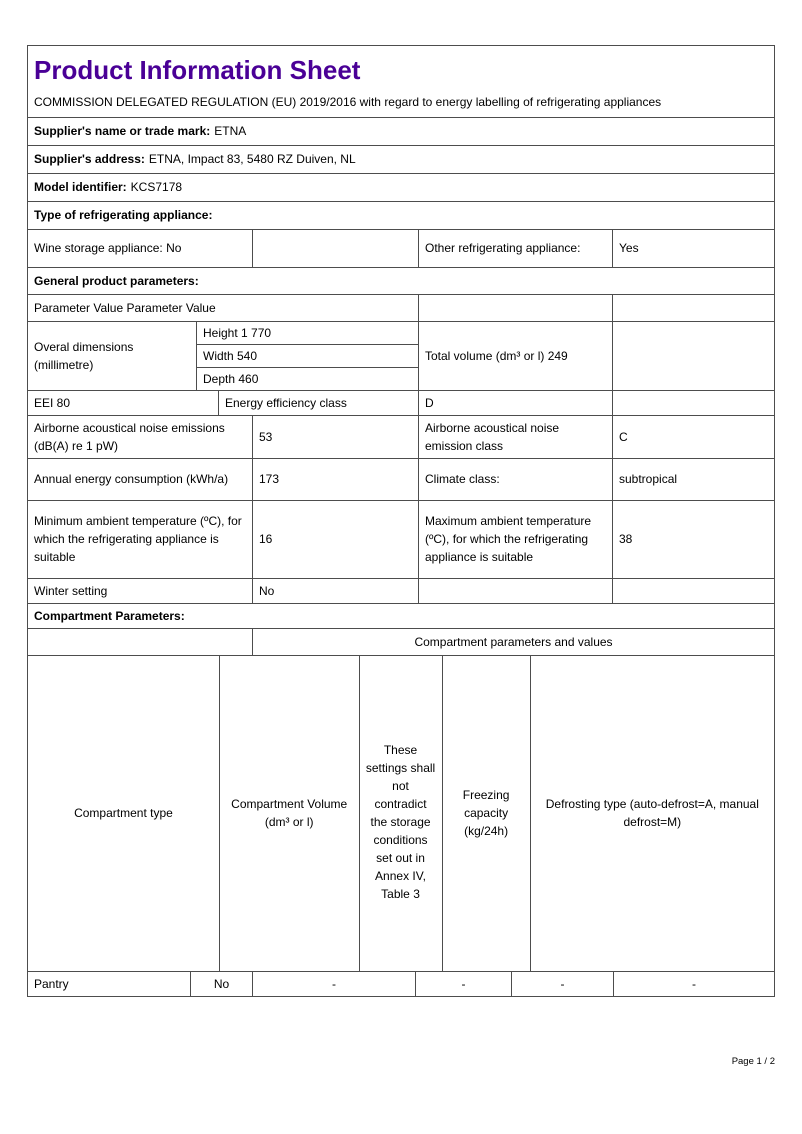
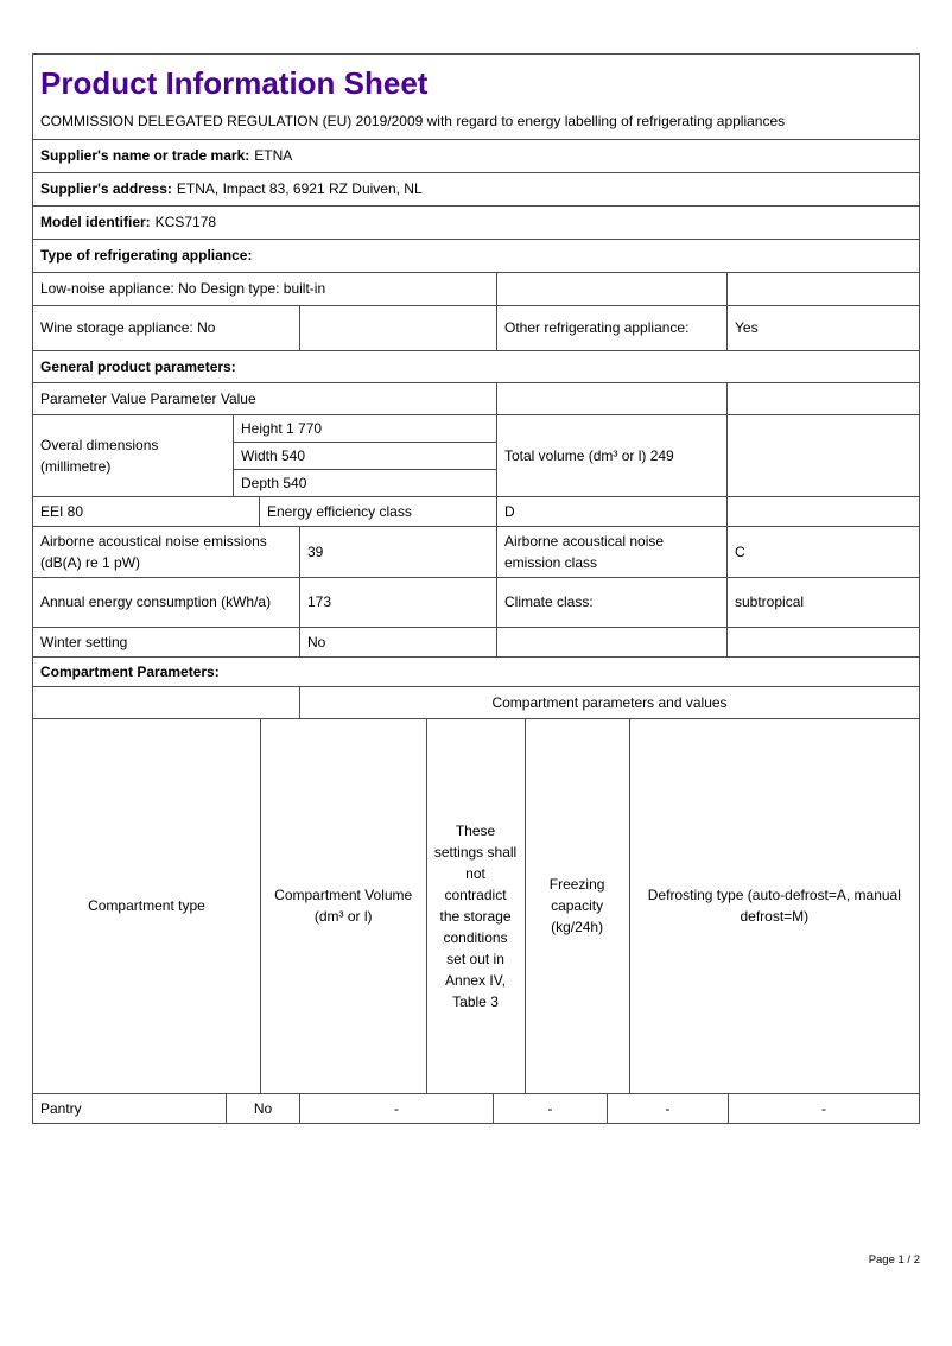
  Product Information Sheet
- COMMISSION DELEGATED REGULATION (EU) 2019/2016 with regard to energy labelling of refrigerating appliances
+ COMMISSION DELEGATED REGULATION (EU) 2019/2009 with regard to energy labelling of refrigerating appliances
  Supplier's name or trade mark: ETNA
- Supplier's address: ETNA, Impact 83, 5480 RZ Duiven, NL
+ Supplier's address: ETNA, Impact 83, 6921 RZ Duiven, NL
  Model identifier: KCS7178
  Type of refrigerating appliance:
+ Low-noise appliance: No Design type: built-in
  Wine storage appliance: No
  Other refrigerating appliance:
  Yes
  General product parameters:
  Parameter Value Parameter Value
  Overal dimensions (millimetre)
  Height 1 770
  Width 540
- Depth 460
+ Depth 540
  Total volume (dm³ or l) 249
  EEI 80
  Energy efficiency class
  D
  Airborne acoustical noise emissions (dB(A) re 1 pW)
- 53
+ 39
  Airborne acoustical noise emission class
  C
  Annual energy consumption (kWh/a)
  173
  Climate class:
  subtropical
- Minimum ambient temperature (ºC), for which the refrigerating appliance is suitable
- 16
- Maximum ambient temperature (ºC), for which the refrigerating appliance is suitable
- 38
  Winter setting
  No
  Compartment Parameters:
  Compartment parameters and values
  Compartment type
  Compartment Volume (dm³ or l)
  These settings shall not contradict the storage conditions set out in Annex IV, Table 3
  Freezing capacity (kg/24h)
  Defrosting type (auto-defrost=A, manual defrost=M)
  Pantry
  No
  -
  -
  -
  -
  Page 1 / 2
